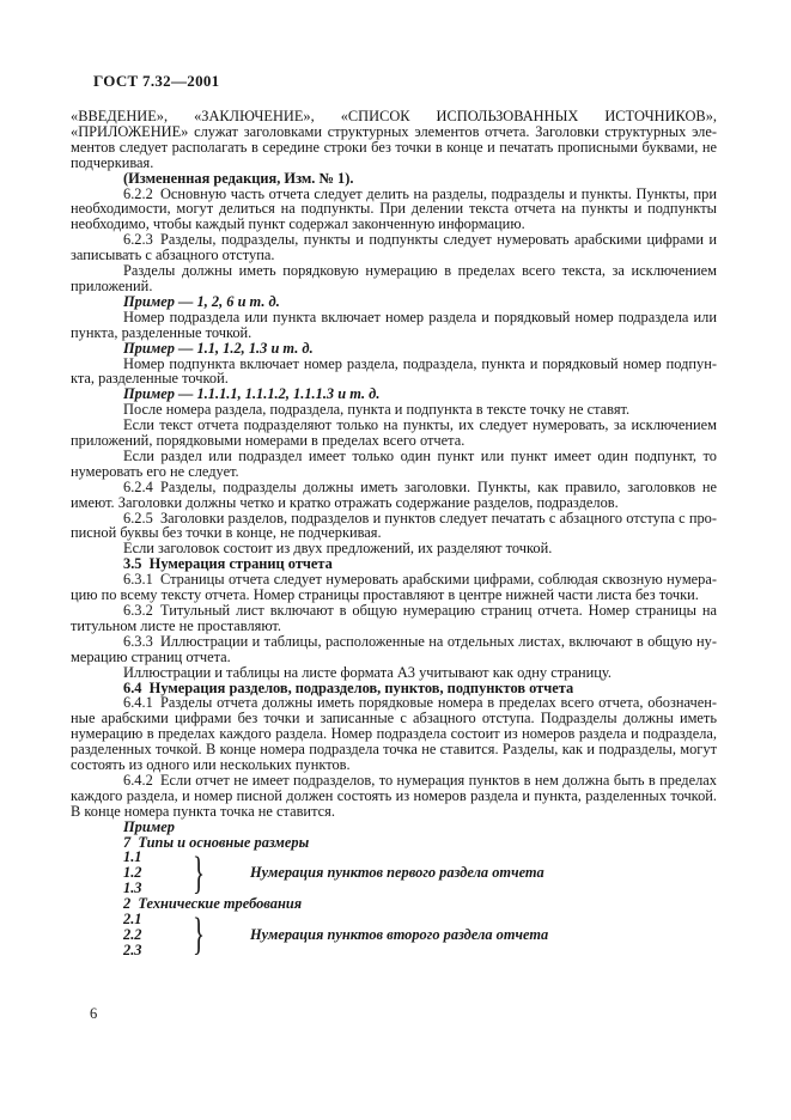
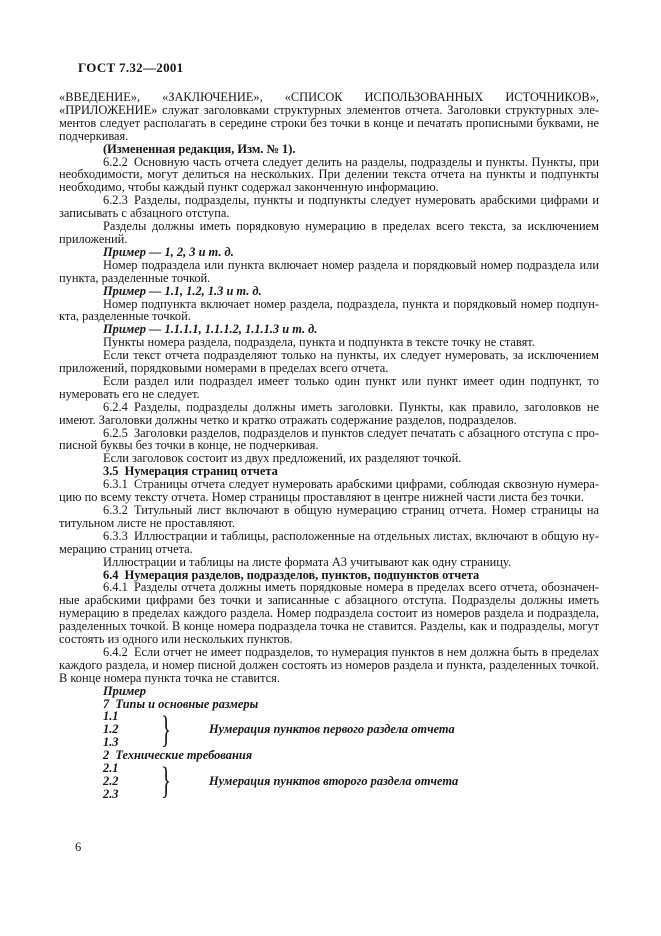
  ГОСТ 7.32—2001
  «ВВЕДЕНИЕ», «ЗАКЛЮЧЕНИЕ», «СПИСОК ИСПОЛЬЗОВАННЫХ ИСТОЧНИКОВ», «ПРИЛОЖЕНИЕ» служат заголовками структурных элементов отчета. Заголовки структурных эле­ментов следует располагать в середине строки без точки в конце и печатать прописными буквами, не подчеркивая.
  (Измененная редакция, Изм. № 1).
- 6.2.2 Основную часть отчета следует делить на разделы, подразделы и пункты. Пункты, при необходимости, могут делиться на подпункты. При делении текста отчета на пункты и подпункты необходимо, чтобы каждый пункт содержал законченную информацию.
+ 6.2.2 Основную часть отчета следует делить на разделы, подразделы и пункты. Пункты, при необходимости, могут делиться на нескольких. При делении текста отчета на пункты и подпункты необходимо, чтобы каждый пункт содержал законченную информацию.
  6.2.3 Разделы, подразделы, пункты и подпункты следует нумеровать арабскими цифрами и за­писывать с абзацного отступа.
  Разделы должны иметь порядковую нумерацию в пределах всего текста, за исключением при­ложений.
- Пример — 1, 2, 6 и т. д.
+ Пример — 1, 2, 3 и т. д.
  Номер подраздела или пункта включает номер раздела и порядковый номер подраздела или пункта, разделенные точкой.
  Пример — 1.1, 1.2, 1.3 и т. д.
  Номер подпункта включает номер раздела, подраздела, пункта и порядковый номер подпун­кта, разделенные точкой.
  Пример — 1.1.1.1, 1.1.1.2, 1.1.1.3 и т. д.
- После номера раздела, подраздела, пункта и подпункта в тексте точку не ставят.
+ Пункты номера раздела, подраздела, пункта и подпункта в тексте точку не ставят.
  Если текст отчета подразделяют только на пункты, их следует нумеровать, за исключением приложений, порядковыми номерами в пределах всего отчета.
  Если раздел или подраздел имеет только один пункт или пункт имеет один подпункт, то нуме­ровать его не следует.
  6.2.4 Разделы, подразделы должны иметь заголовки. Пункты, как правило, заголовков не име­ют. Заголовки должны четко и кратко отражать содержание разделов, подразделов.
  6.2.5 Заголовки разделов, подразделов и пунктов следует печатать с абзацного отступа с про­писной буквы без точки в конце, не подчеркивая.
  Если заголовок состоит из двух предложений, их разделяют точкой.
  3.5 Нумерация страниц отчета
  6.3.1 Страницы отчета следует нумеровать арабскими цифрами, соблюдая сквозную нумера­цию по всему тексту отчета. Номер страницы проставляют в центре нижней части листа без точки.
  6.3.2 Титульный лист включают в общую нумерацию страниц отчета. Номер страницы на ти­тульном листе не проставляют.
  6.3.3 Иллюстрации и таблицы, расположенные на отдельных листах, включают в общую ну­мерацию страниц отчета.
  Иллюстрации и таблицы на листе формата А3 учитывают как одну страницу.
  6.4 Нумерация разделов, подразделов, пунктов, подпунктов отчета
  6.4.1 Разделы отчета должны иметь порядковые номера в пределах всего отчета, обозначен­ные арабскими цифрами без точки и записанные с абзацного отступа. Подразделы должны иметь нумерацию в пределах каждого раздела. Номер подраздела состоит из номеров раздела и подразде­ла, разделенных точкой. В конце номера подраздела точка не ставится. Разделы, как и подразделы, могут состоять из одного или нескольких пунктов.
  6.4.2 Если отчет не имеет подразделов, то нумерация пунктов в нем должна быть в пределах каждого раздела, и номер писной должен состоять из номеров раздела и пункта, разделенных точ­кой. В конце номера пункта точка не ставится.
  Пример
  7 Типы и основные размеры
  1.1
  1.2
  1.3
  }
  Нумерация пунктов первого раздела отчета
  2 Технические требования
  2.1
  2.2
  2.3
  }
  Нумерация пунктов второго раздела отчета
  6
